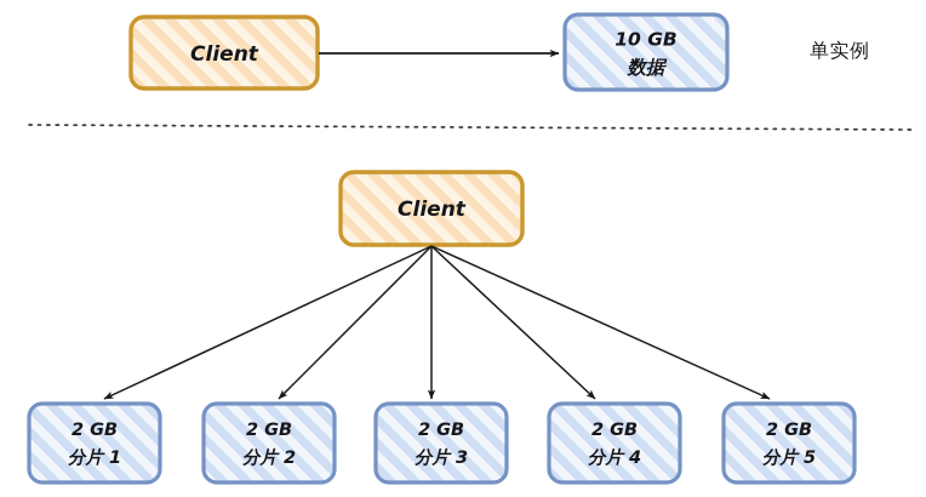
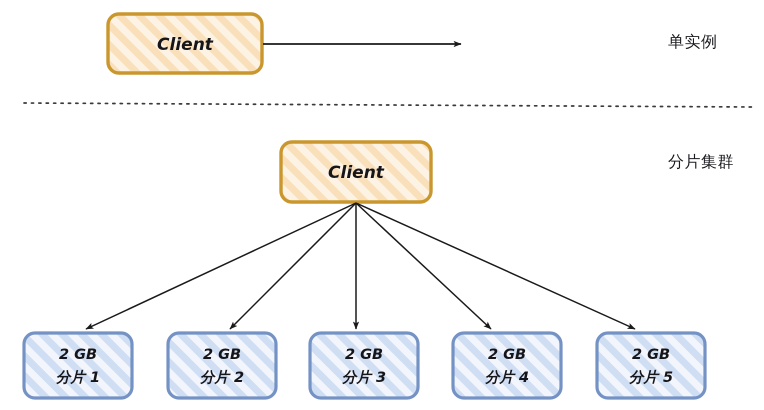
  Client
- 10 GB
- 数据
  Client
  2 GB
  分片 1
  2 GB
  分片 2
  2 GB
  分片 3
  2 GB
  分片 4
  2 GB
  分片 5
  单实例
+ 分片集群
